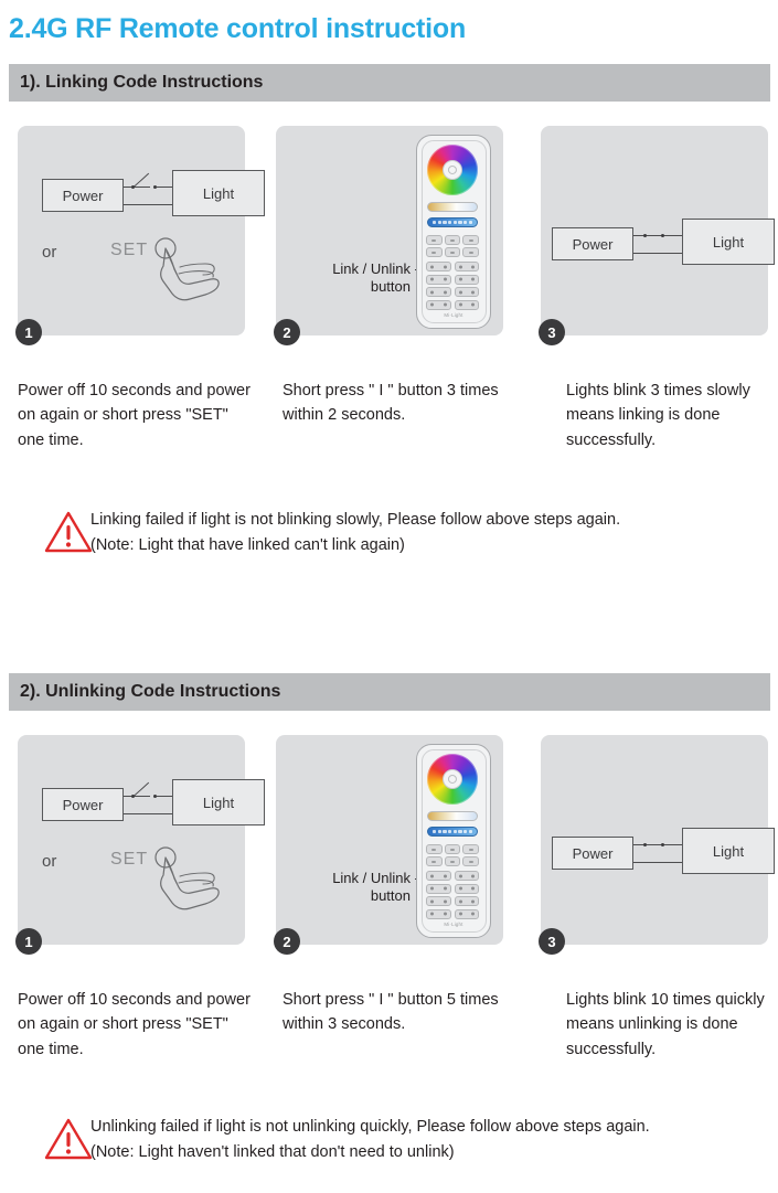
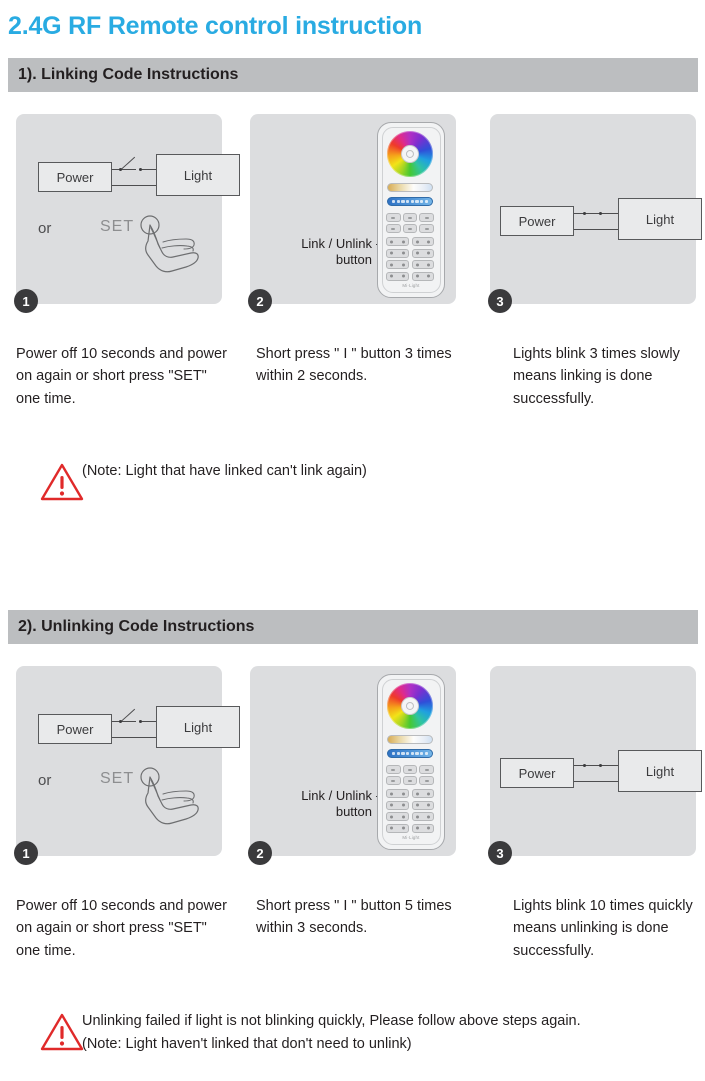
  2.4G RF Remote control instruction
  1). Linking Code Instructions
  Power
  Light
  or
  SET
  1
  Link / Unlink
  button
  2
  Power
  Light
  3
  Power off 10 seconds and power on again or short press "SET" one time.
  Short press " I " button 3 times within 2 seconds.
  Lights blink 3 times slowly means linking is done successfully.
- Linking failed if light is not blinking slowly, Please follow above steps again.
  (Note: Light that have linked can't link again)
  2). Unlinking Code Instructions
  Power
  Light
  or
  SET
  1
  Link / Unlink
  button
  2
  Power
  Light
  3
  Power off 10 seconds and power on again or short press "SET" one time.
  Short press " I " button 5 times within 3 seconds.
  Lights blink 10 times quickly means unlinking is done successfully.
- Unlinking failed if light is not unlinking quickly, Please follow above steps again.
+ Unlinking failed if light is not blinking quickly, Please follow above steps again.
  (Note: Light haven't linked that don't need to unlink)
